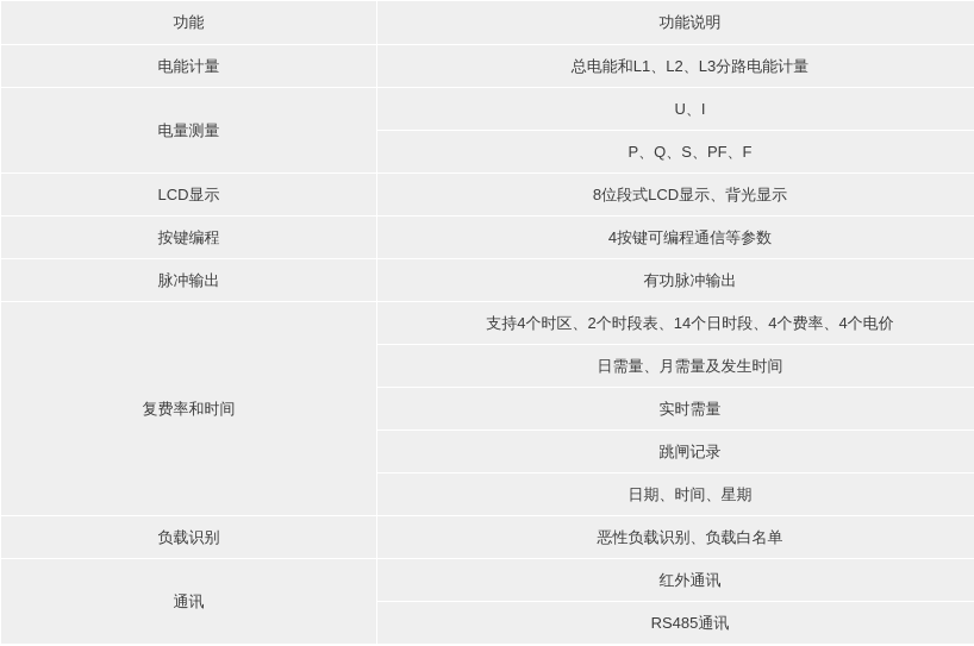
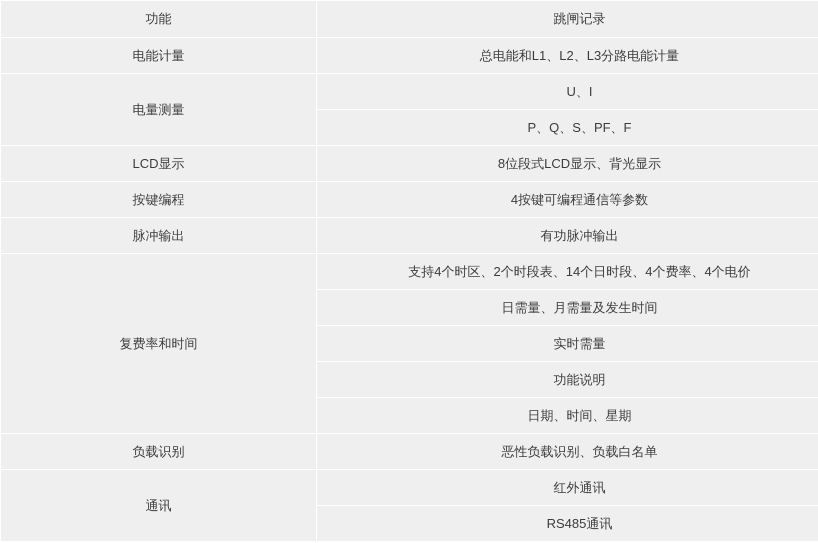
- 功能	功能说明
+ 功能	跳闸记录
  电能计量	总电能和L1、L2、L3分路电能计量
  电量测量	U、I
  P、Q、S、PF、F
  LCD显示	8位段式LCD显示、背光显示
  按键编程	4按键可编程通信等参数
  脉冲输出	有功脉冲输出
  复费率和时间	支持4个时区、2个时段表、14个日时段、4个费率、4个电价
  日需量、月需量及发生时间
  实时需量
- 跳闸记录
+ 功能说明
  日期、时间、星期
  负载识别	恶性负载识别、负载白名单
  通讯	红外通讯
  RS485通讯
